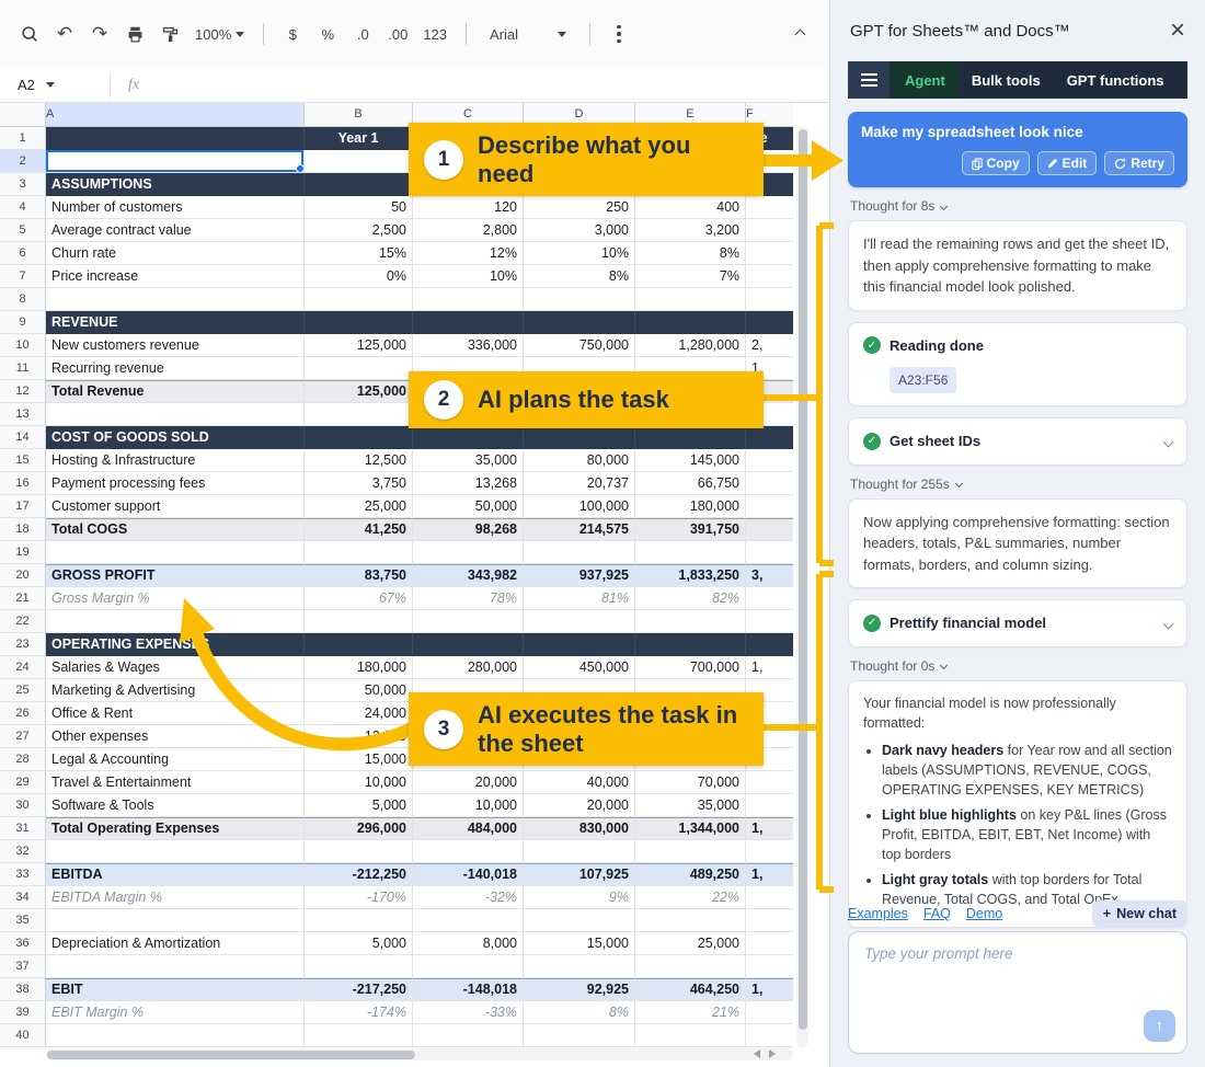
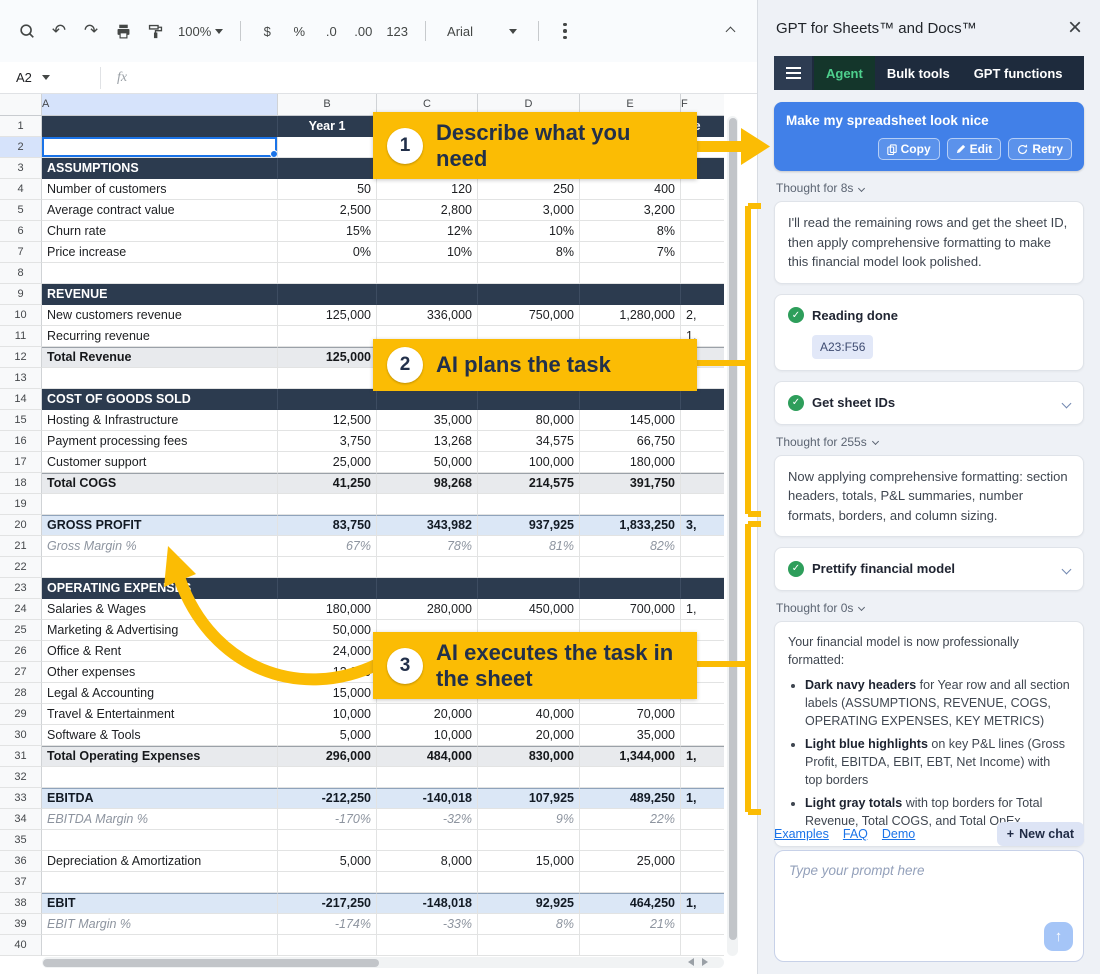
  ↶
  ↷
  100%
  $
  %
  .0
  .00
  123
  Arial
  A2
  fx
  A
  B
  C
  D
  E
  F
  1
  Year 1
  2
  3
  ASSUMPTIONS
  4
  Number of customers
  50
  120
  250
  400
  5
  Average contract value
  2,500
  2,800
  3,000
  3,200
  6
  Churn rate
  15%
  12%
  10%
  8%
  7
  Price increase
  0%
  10%
  8%
  7%
  8
  9
  REVENUE
  10
  New customers revenue
  125,000
  336,000
  750,000
  1,280,000
  2,
  11
  Recurring revenue
  1,
  12
  Total Revenue
  125,000
  13
  14
  COST OF GOODS SOLD
  15
  Hosting & Infrastructure
  12,500
  35,000
  80,000
  145,000
  16
  Payment processing fees
  3,750
  13,268
- 20,737
+ 34,575
  66,750
  17
  Customer support
  25,000
  50,000
  100,000
  180,000
  18
  Total COGS
  41,250
  98,268
  214,575
  391,750
  19
  20
  GROSS PROFIT
  83,750
  343,982
  937,925
  1,833,250
  3,
  21
  Gross Margin %
  67%
  78%
  81%
  82%
  22
  23
  OPERATING EXPENS
  24
  Salaries & Wages
  180,000
  280,000
  450,000
  700,000
  1,
  25
  Marketing & Advertising
  50,000
  26
  Office & Rent
  24,000
  27
  Other expenses
  28
  Legal & Accounting
  15,000
  29
  Travel & Entertainment
  10,000
  20,000
  40,000
  70,000
  30
  Software & Tools
  5,000
  10,000
  20,000
  35,000
  31
  Total Operating Expenses
  296,000
  484,000
  830,000
  1,344,000
  1,
  32
  33
  EBITDA
  -212,250
  -140,018
  107,925
  489,250
  1,
  34
  EBITDA Margin %
  -170%
  -32%
  9%
  22%
  35
  36
  Depreciation & Amortization
  5,000
  8,000
  15,000
  25,000
  37
  38
  EBIT
  -217,250
  -148,018
  92,925
  464,250
  1,
  39
  EBIT Margin %
  -174%
  -33%
  8%
  21%
  40
  1
  Describe what you need
  2
  AI plans the task
  3
  AI executes the task in the sheet
  GPT for Sheets™ and Docs™
  ×
  Agent
  Bulk tools
  GPT functions
  Make my spreadsheet look nice
  Copy
  Edit
  Retry
  Thought for 8s
  I'll read the remaining rows and get the sheet ID, then apply comprehensive formatting to make this financial model look polished.
  ✓
  Reading done
  A23:F56
  ✓
  Get sheet IDs
  Thought for 255s
  Now applying comprehensive formatting: section headers, totals, P&L summaries, number formats, borders, and column sizing.
  ✓
  Prettify financial model
  Thought for 0s
  Your financial model is now professionally formatted:
  Dark navy headers for Year row and all section labels (ASSUMPTIONS, REVENUE, COGS, OPERATING EXPENSES, KEY METRICS)
  Light blue highlights on key P&L lines (Gross Profit, EBITDA, EBIT, EBT, Net Income) with top borders
  Light gray totals with top borders for Total Revenue, Total COGS, and Total OpEx
  Examples
  FAQ
  Demo
  +
  New chat
  Type your prompt here
  ↑
